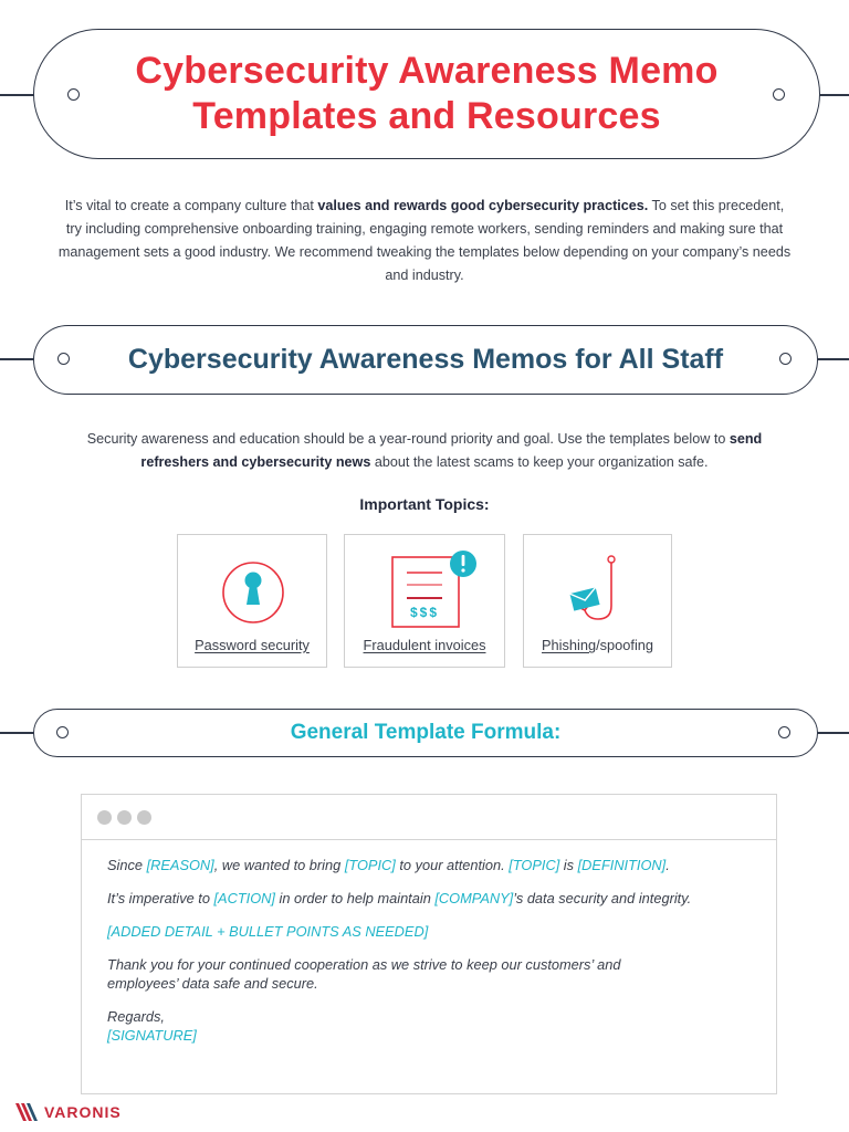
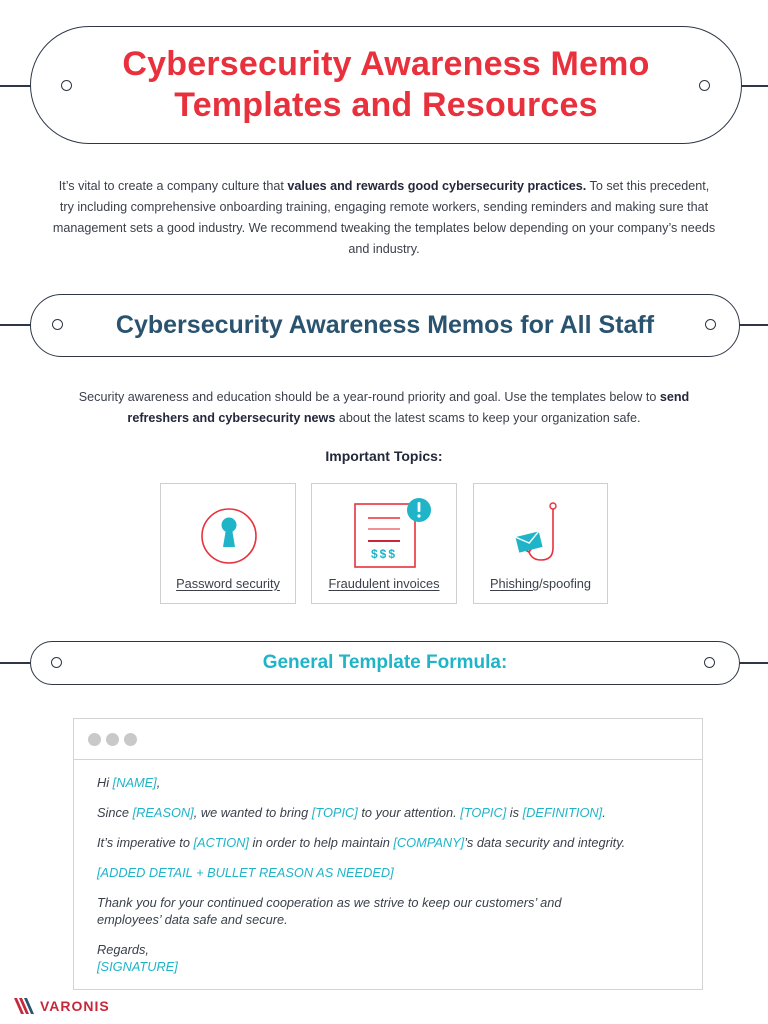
  Cybersecurity Awareness Memo
  Templates and Resources
  It’s vital to create a company culture that values and rewards good cybersecurity practices. To set this precedent, try including comprehensive onboarding training, engaging remote workers, sending reminders and making sure that management sets a good industry. We recommend tweaking the templates below depending on your company’s needs and industry.
  Cybersecurity Awareness Memos for All Staff
  Security awareness and education should be a year-round priority and goal. Use the templates below to send refreshers and cybersecurity news about the latest scams to keep your organization safe.
  Important Topics:
  Password security
  $$$
  Fraudulent invoices
  Phishing/spoofing
  General Template Formula:
+ Hi [NAME],
  Since [REASON], we wanted to bring [TOPIC] to your attention. [TOPIC] is [DEFINITION].
  It’s imperative to [ACTION] in order to help maintain [COMPANY]’s data security and integrity.
- [ADDED DETAIL + BULLET POINTS AS NEEDED]
+ [ADDED DETAIL + BULLET REASON AS NEEDED]
  Thank you for your continued cooperation as we strive to keep our customers’ and
  employees’ data safe and secure.
  Regards,
  [SIGNATURE]
  VARONIS
